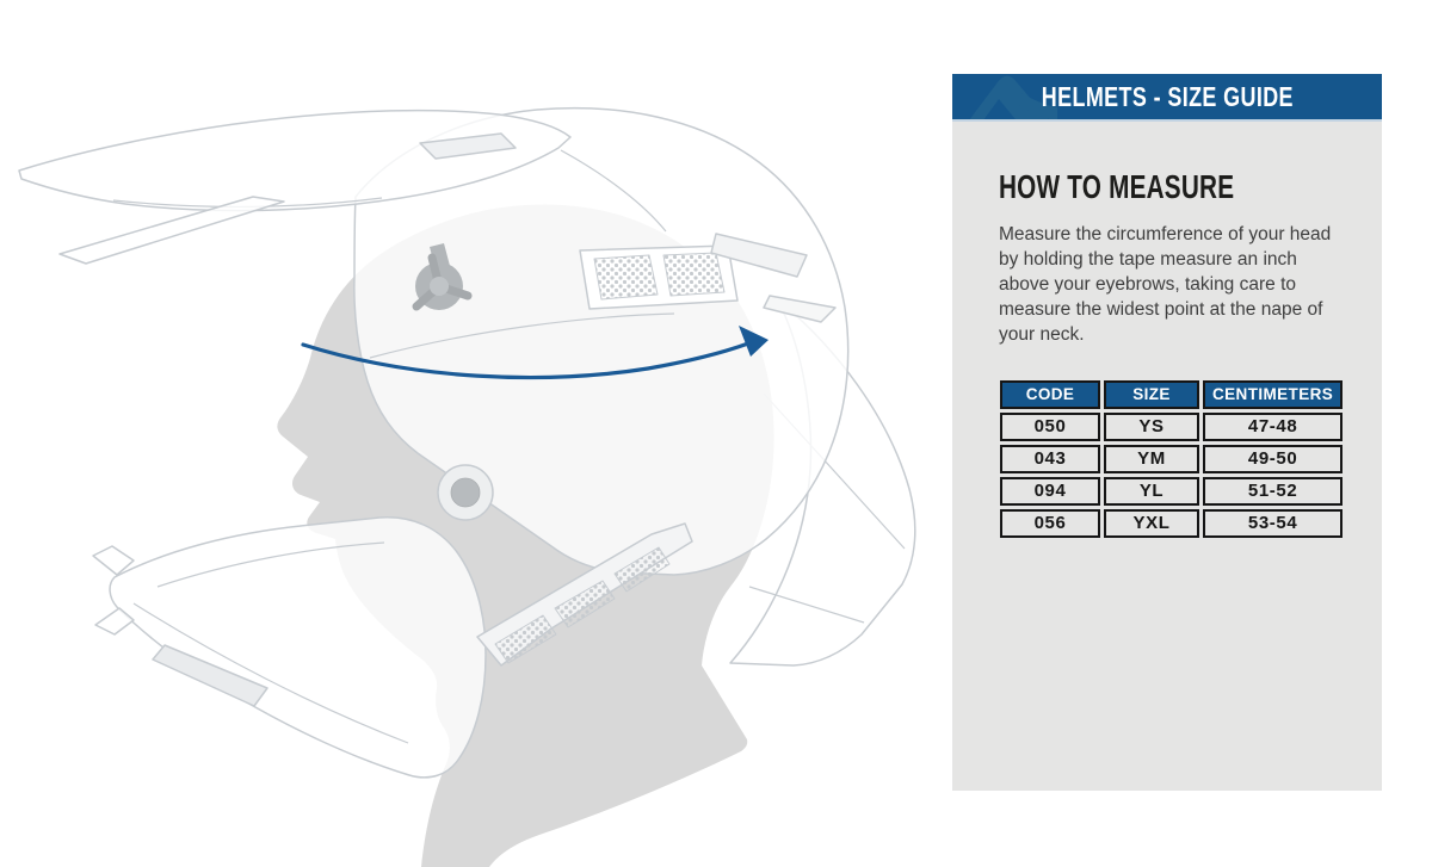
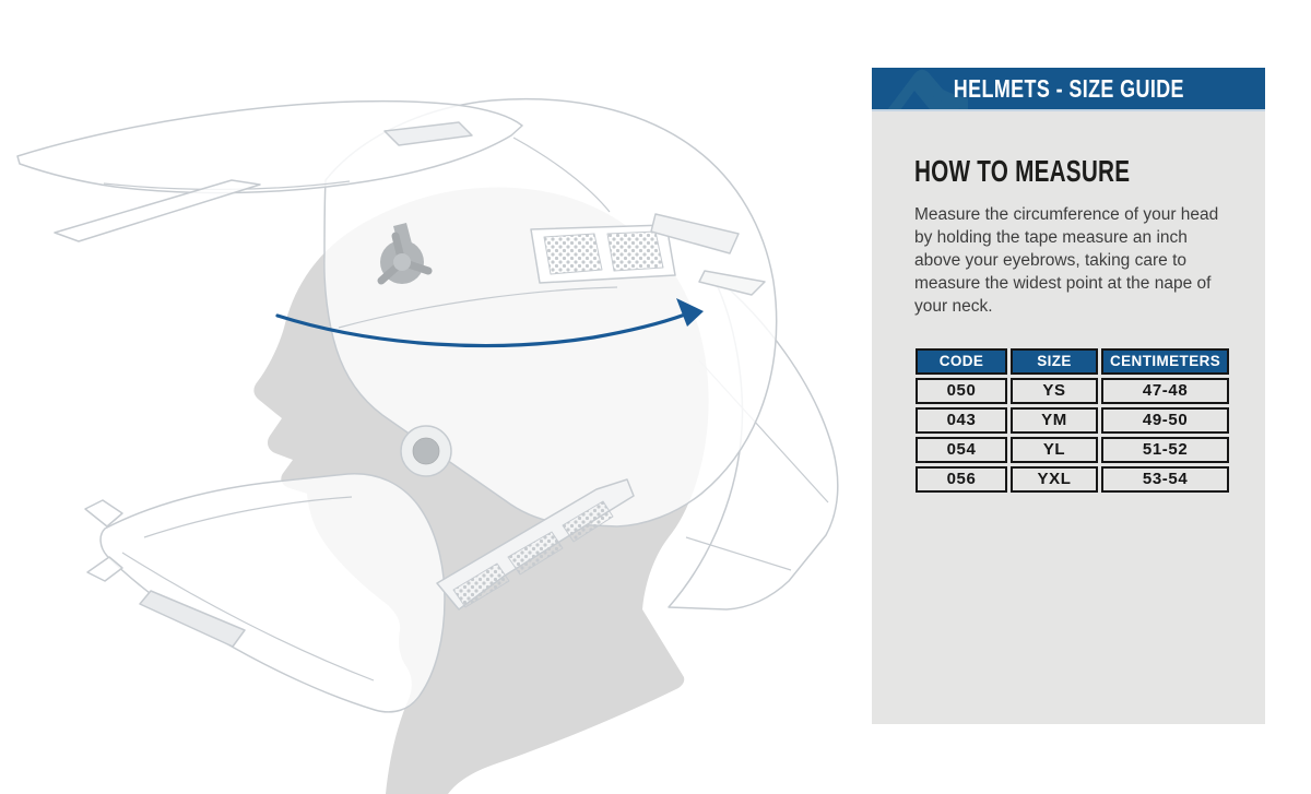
  HELMETS - SIZE GUIDE
  HOW TO MEASURE
  Measure the circumference of your head by holding the tape measure an inch above your eyebrows, taking care to measure the widest point at the nape of your neck.
  CODE	SIZE	CENTIMETERS
  050	YS	47-48
  043	YM	49-50
- 094	YL	51-52
+ 054	YL	51-52
  056	YXL	53-54
